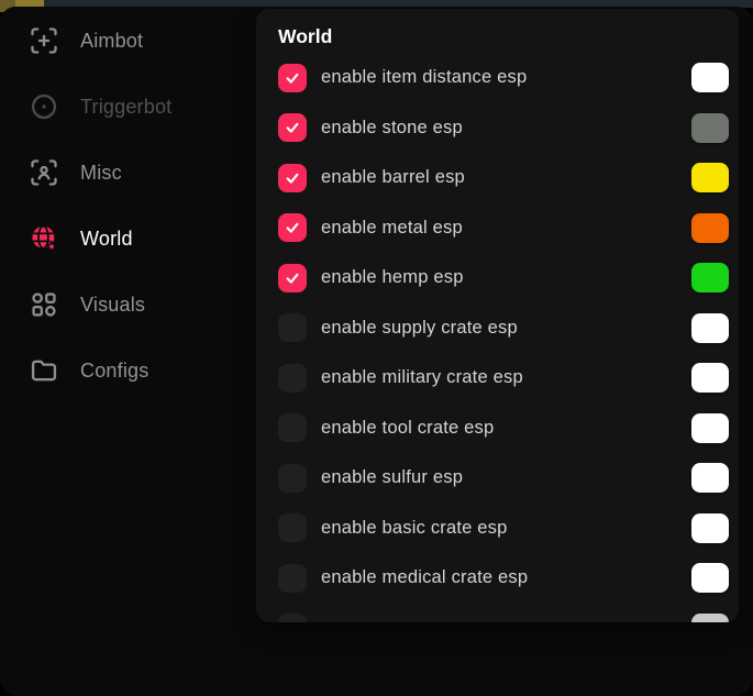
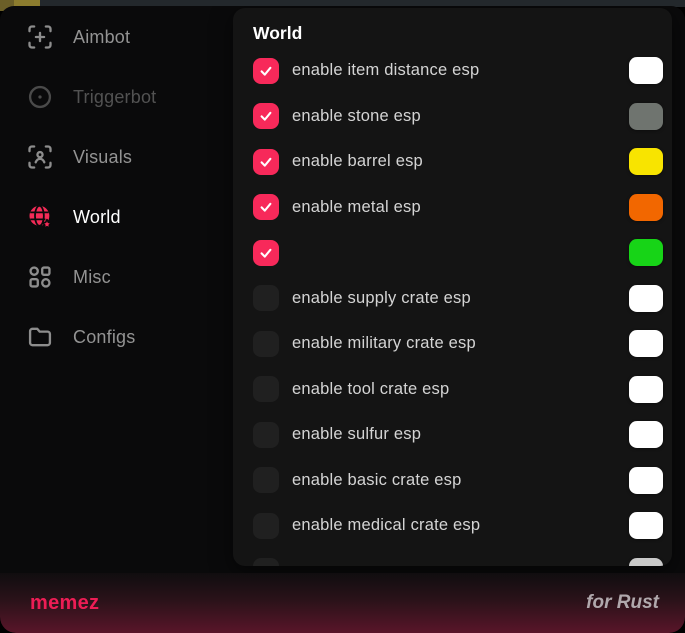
  Aimbot
  Triggerbot
- Misc
+ Visuals
  World
- Visuals
+ Misc
  Configs
  World
  enable item distance esp
  enable stone esp
  enable barrel esp
  enable metal esp
- enable hemp esp
  enable supply crate esp
  enable military crate esp
  enable tool crate esp
  enable sulfur esp
  enable basic crate esp
  enable medical crate esp
+ memez
+ for Rust
